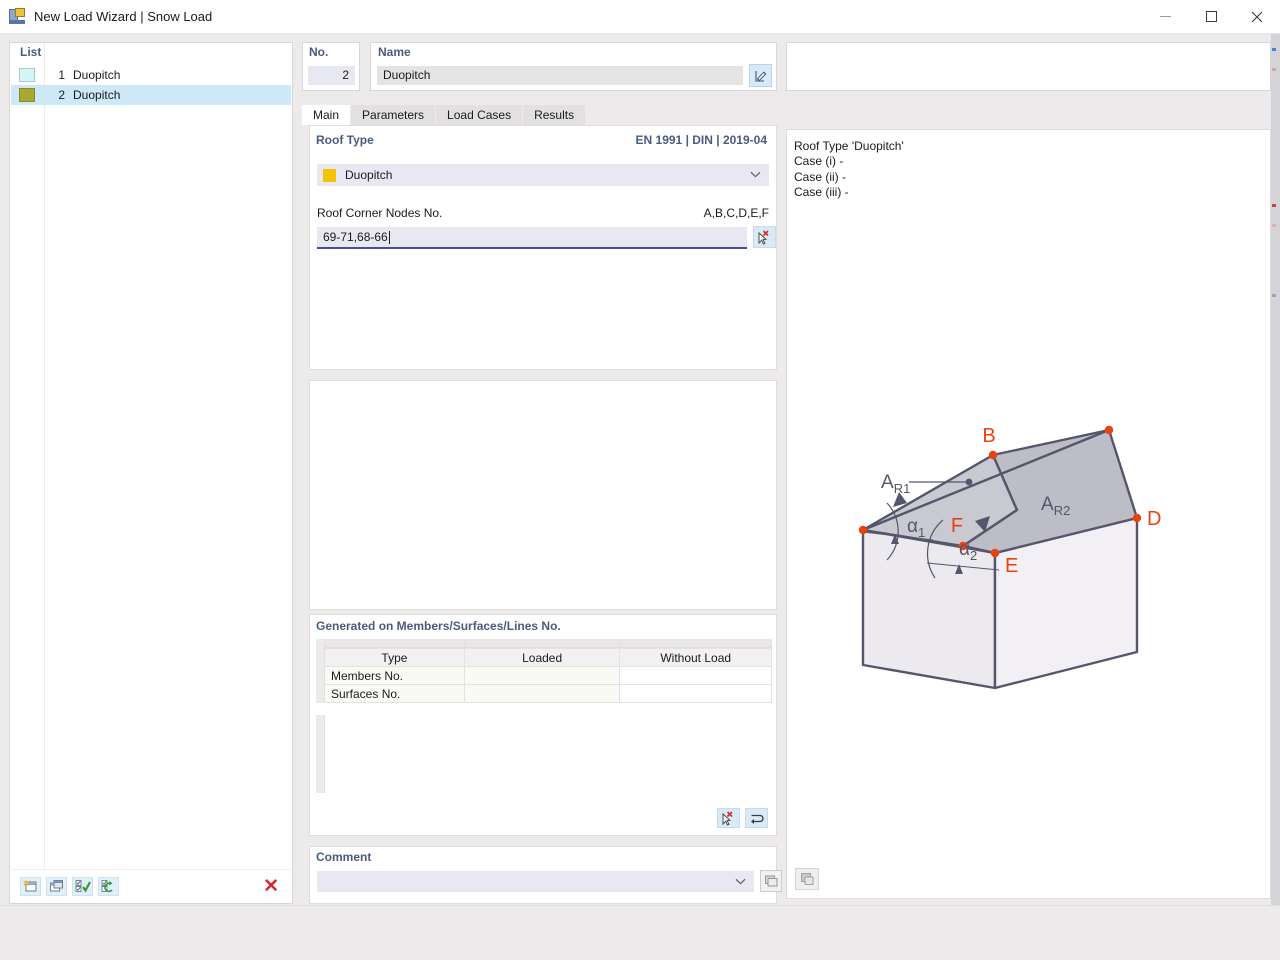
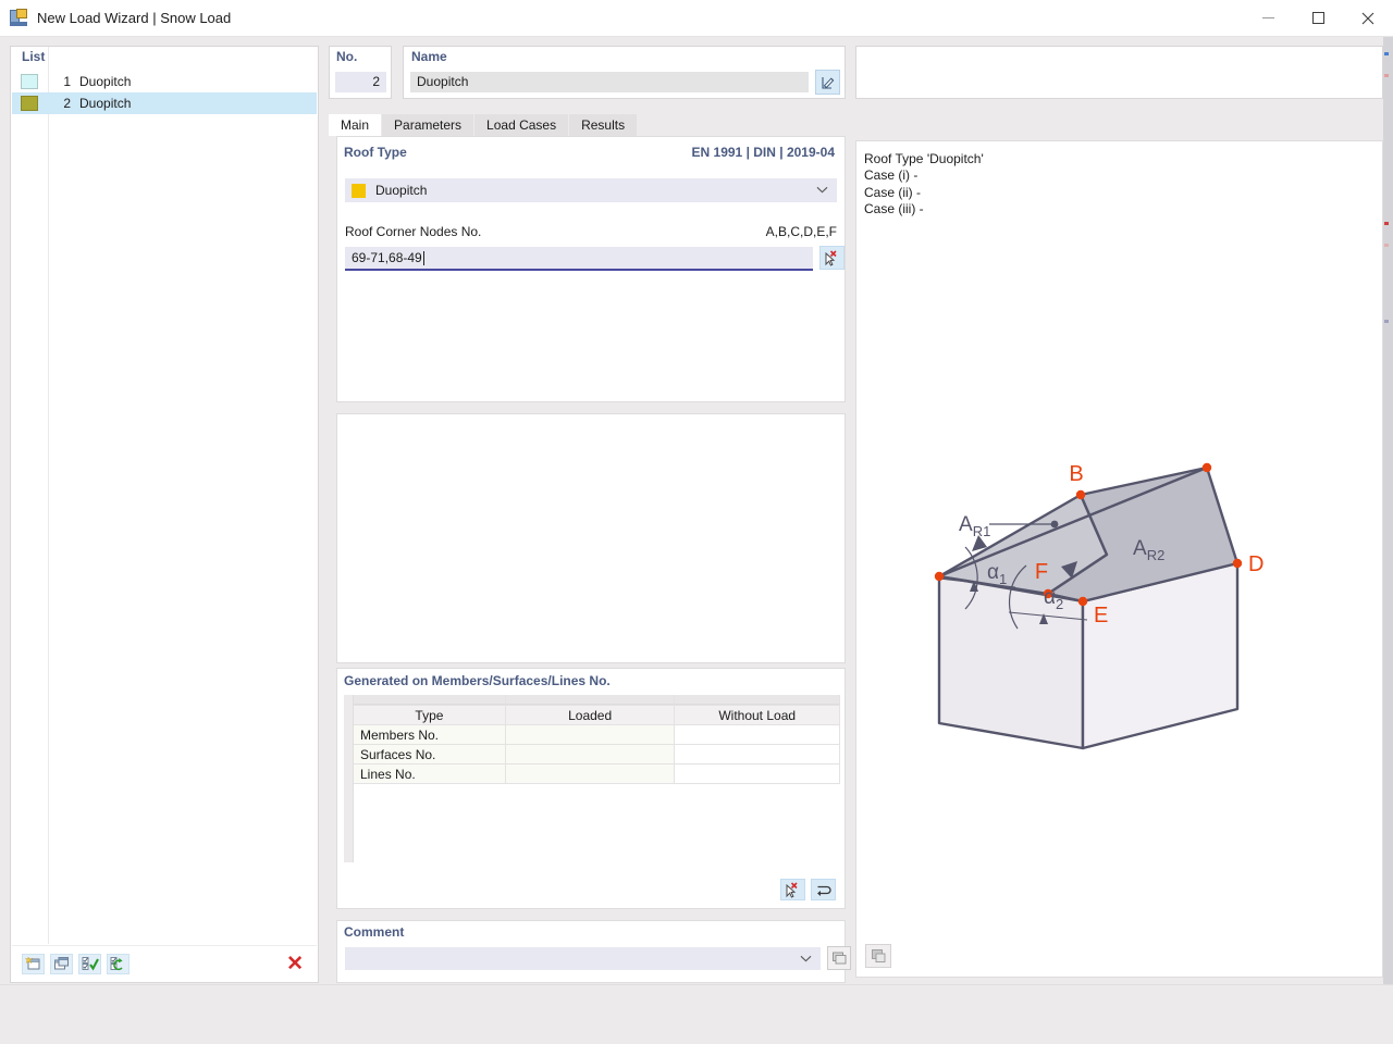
  New Load Wizard | Snow Load
  List
  1
  Duopitch
  2
  Duopitch
  ✕
  No.
  2
  Name
  Duopitch
  Main
  Parameters
  Load Cases
  Results
  Roof Type
  EN 1991 | DIN | 2019-04
  Duopitch
  Roof Corner Nodes No.
  A,B,C,D,E,F
- 69-71,68-66
+ 69-71,68-49
  Generated on Members/Surfaces/Lines No.
  Type
  Loaded
  Without Load
  Members No.
  Surfaces No.
+ Lines No.
  Comment
  Roof Type 'Duopitch'
  Case (i) -
  Case (ii) -
  Case (iii) -
  B
  D
  E
  F
  AR1
  AR2
  α1
  α2
